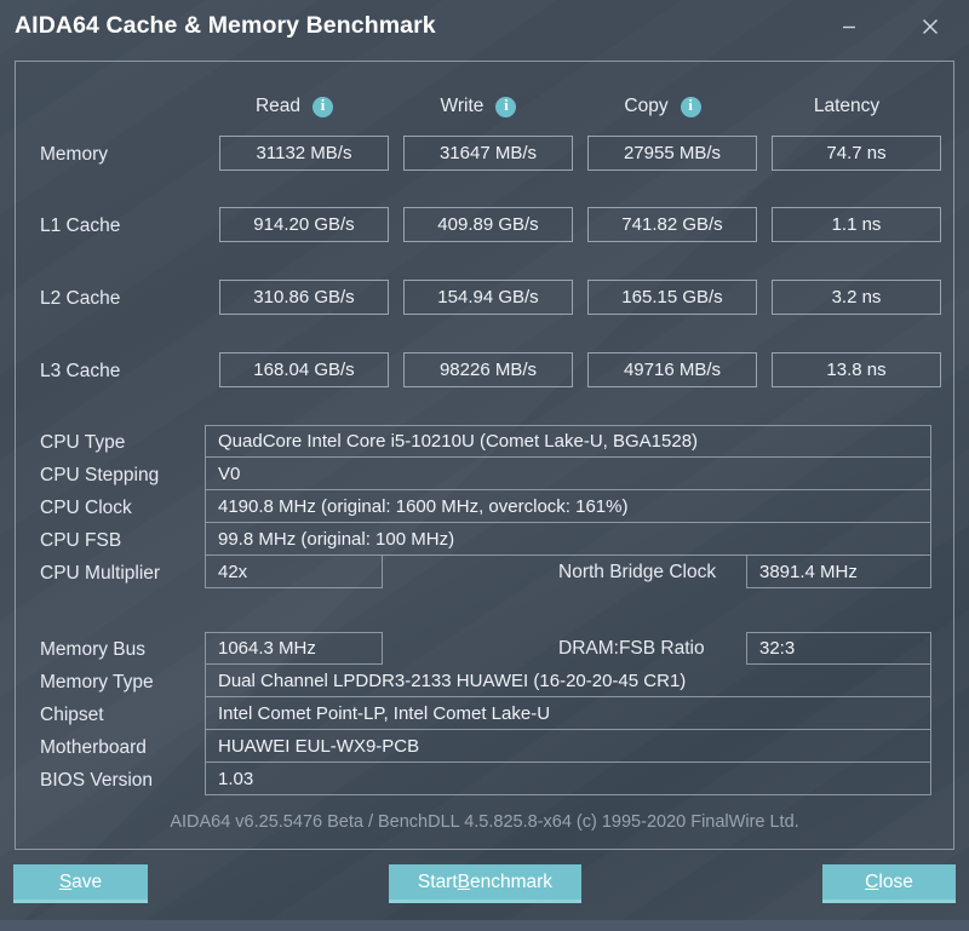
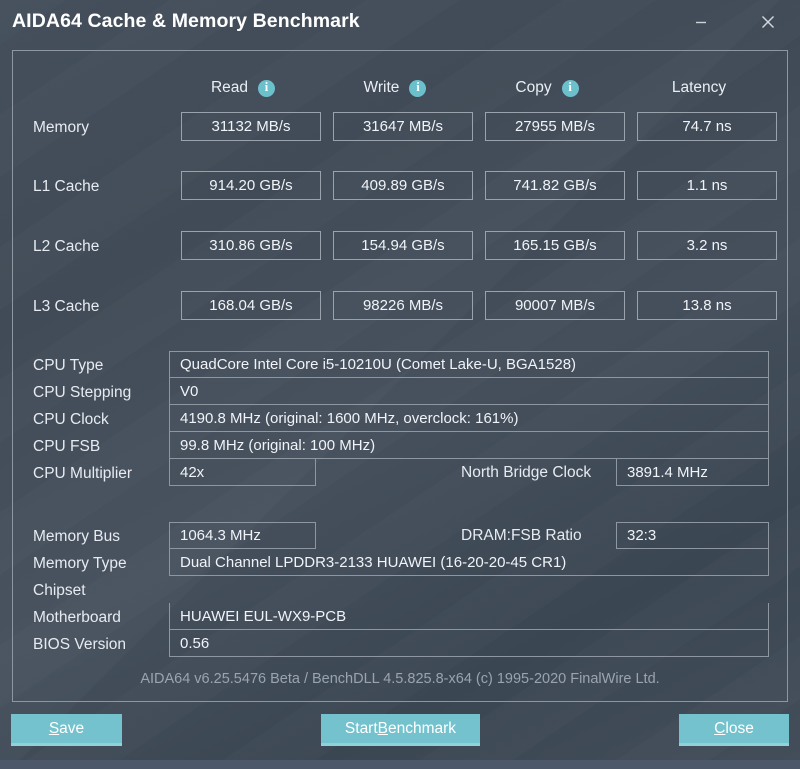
  AIDA64 Cache & Memory Benchmark
  Read
  i
  Write
  i
  Copy
  i
  Latency
  Memory
  31132 MB/s
  31647 MB/s
  27955 MB/s
  74.7 ns
  L1 Cache
  914.20 GB/s
  409.89 GB/s
  741.82 GB/s
  1.1 ns
  L2 Cache
  310.86 GB/s
  154.94 GB/s
  165.15 GB/s
  3.2 ns
  L3 Cache
  168.04 GB/s
  98226 MB/s
- 49716 MB/s
+ 90007 MB/s
  13.8 ns
  CPU Type
  QuadCore Intel Core i5-10210U (Comet Lake-U, BGA1528)
  CPU Stepping
  V0
  CPU Clock
  4190.8 MHz (original: 1600 MHz, overclock: 161%)
  CPU FSB
  99.8 MHz (original: 100 MHz)
  CPU Multiplier
  42x
  North Bridge Clock
  3891.4 MHz
  Memory Bus
  1064.3 MHz
  DRAM:FSB Ratio
  32:3
  Memory Type
  Dual Channel LPDDR3-2133 HUAWEI (16-20-20-45 CR1)
  Chipset
- Intel Comet Point-LP, Intel Comet Lake-U
  Motherboard
  HUAWEI EUL-WX9-PCB
  BIOS Version
- 1.03
+ 0.56
  AIDA64 v6.25.5476 Beta / BenchDLL 4.5.825.8-x64 (c) 1995-2020 FinalWire Ltd.
  S
  ave
  Start
  B
  enchmark
  C
  lose
